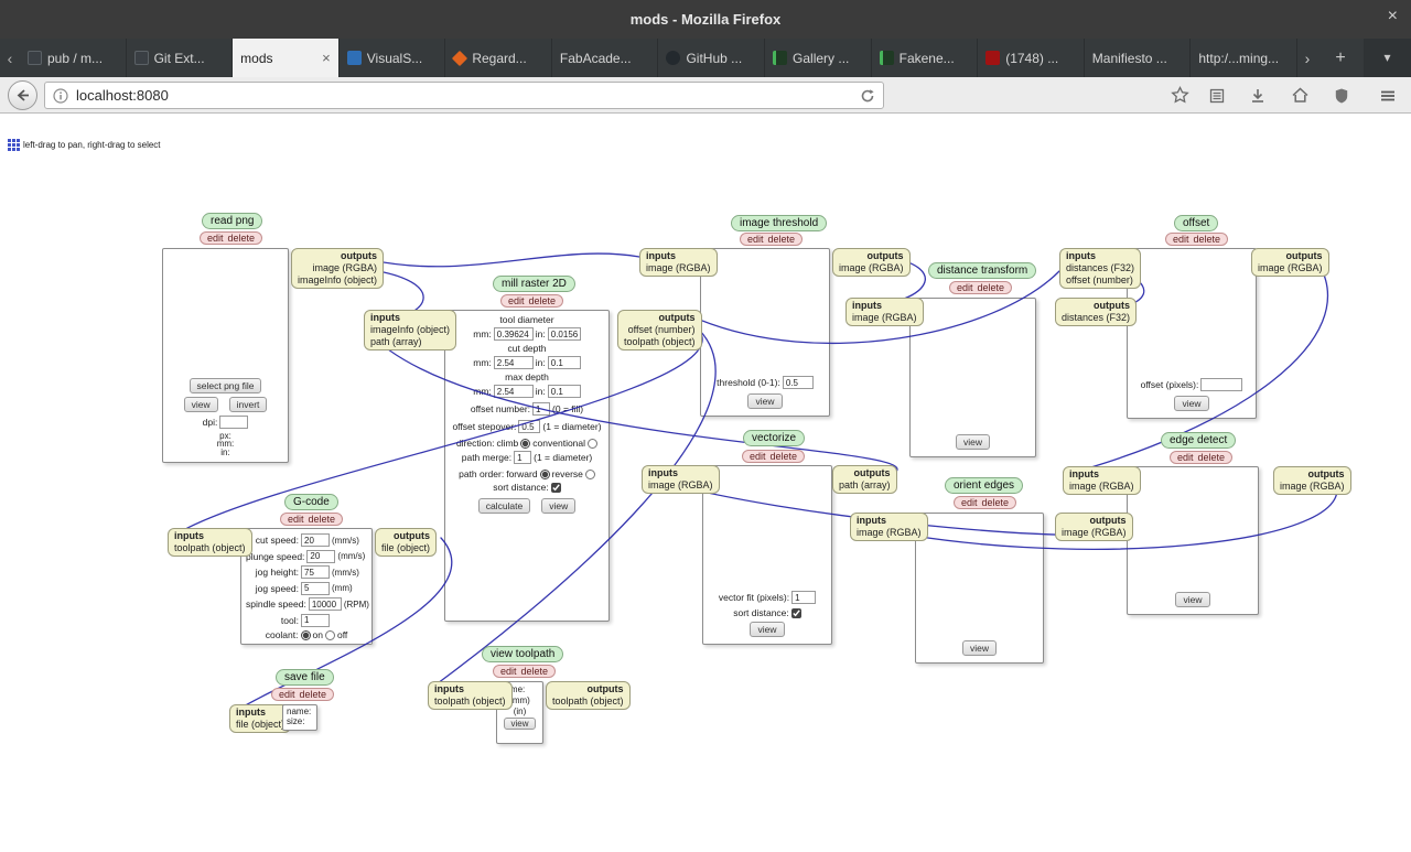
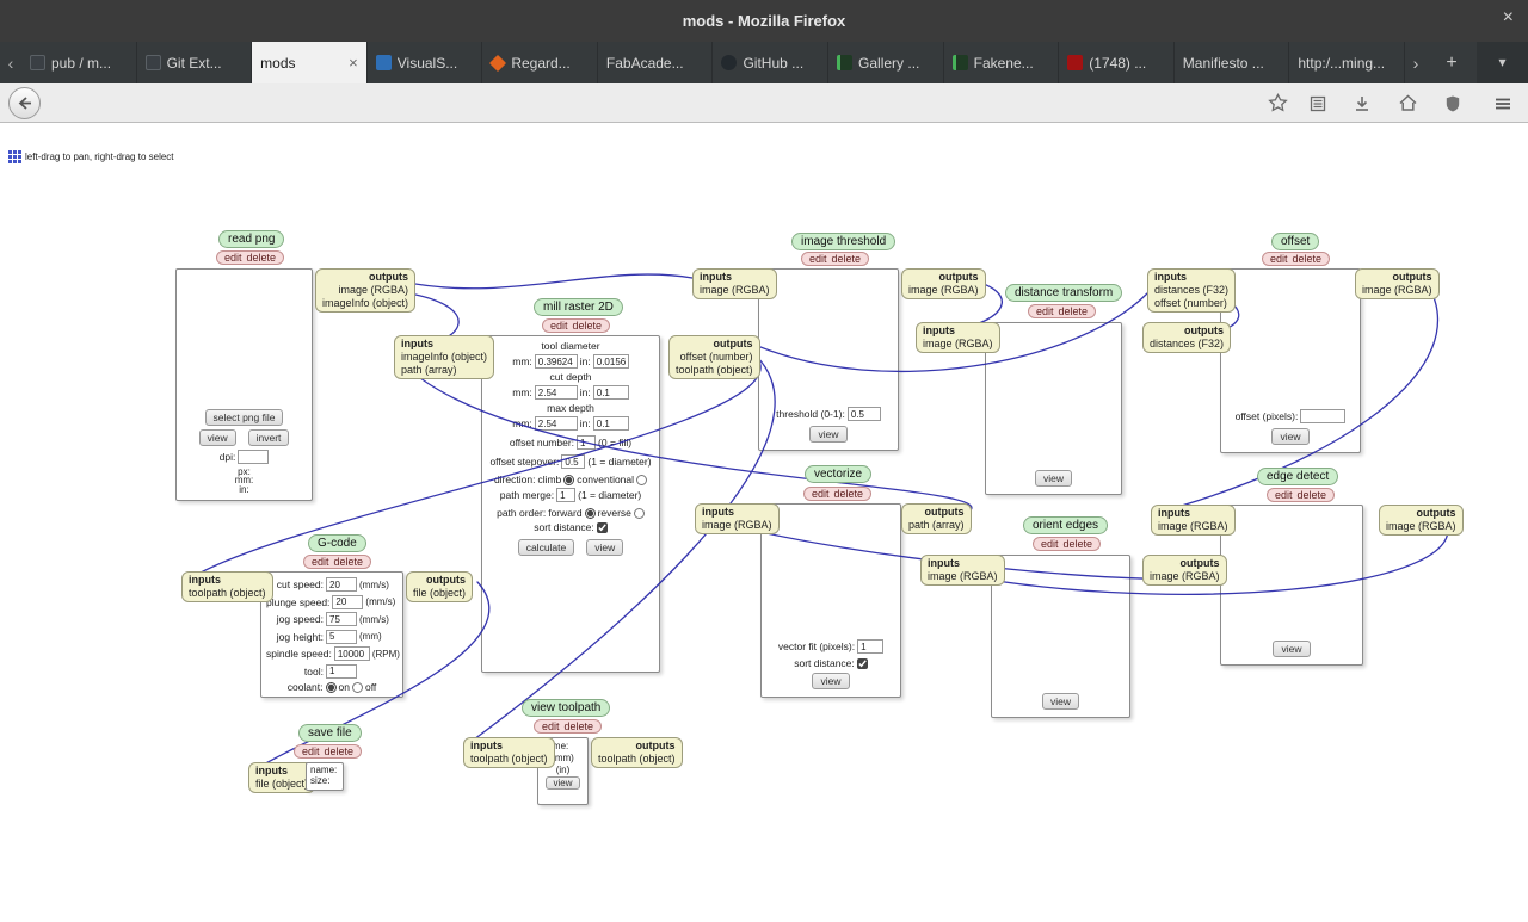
  mods - Mozilla Firefox
  ×
  ‹
  pub / m...
  Git Ext...
  mods
  ×
  VisualS...
  Regard...
  FabAcade...
  GitHub ...
  Gallery ...
  Fakene...
  (1748) ...
  Manifiesto ...
  http:/...ming...
  ›
  +
  ▾
- localhost:8080
  left-drag to pan, right-drag to select
  read png
  edit
  delete
  outputs
  image (RGBA)
  imageInfo (object)
  select png file
  view
  invert
  dpi:
  px:
  mm:
  in:
  mill raster 2D
  edit
  delete
  inputs
  imageInfo (object)
  path (array)
  outputs
  offset (number)
  toolpath (object)
  tool diameter
  mm:
  0.39624
  in:
  0.0156
  cut depth
  mm:
  2.54
  in:
  0.1
  max depth
  2.54
  in:
  0.1
  offset number:
  (0 =ll)
  offset stepove
  0.5
  (1 = diameter)
  direction:
  climb
  conventional
  path merge:
  1
  (1 = diameter)
  path order:
  forward
  reverse
  sort distance:
  calculate
  view
  image threshold
  edit
  delete
  inputs
  image (RGBA)
  outputs
  image (RGBA)
  threshold (0-1):
  0.5
  view
  distance transform
  edit
  delete
  inputs
  image (RGBA)
  outputs
  distances (F32)
  view
  offset
  edit
  delete
  inputs
  distances (F32)
  offset (number)
  outputs
  image (RGBA)
  offset (pixels):
  view
  vectorize
  edit
  delete
  inputs
  image (RGBA)
  outputs
  path (array)
  vector fit (pixels):
  1
  sort distance:
  view
  orient edges
  edit
  delete
  inputs
  image (RGBA)
  outputs
  image (RGBA)
  view
  edge detect
  edit
  delete
  inputs
  image (RGBA)
  outputs
  image (RGBA)
  view
  G-code
  edit
  delete
  inputs
  toolpath (object)
  outputs
  file (object)
  cut speed:
  20
  (mm/s)
  lunge speed:
  20
  (mm/s)
- jog height:
+ jog speed:
  75
  (mm/s)
- jog speed:
+ jog height:
  5
  (mm)
  spindle speed:
  10000
  (RPM)
  tool:
  1
  coolant:
  on
  off
  save file
  edit
  delete
  inputs
  file (object
  name:
  size:
  view toolpath
  edit
  delete
  inputs
  toolpath (object)
  outputs
  toolpath (object)
  mm)
  (in)
  view
